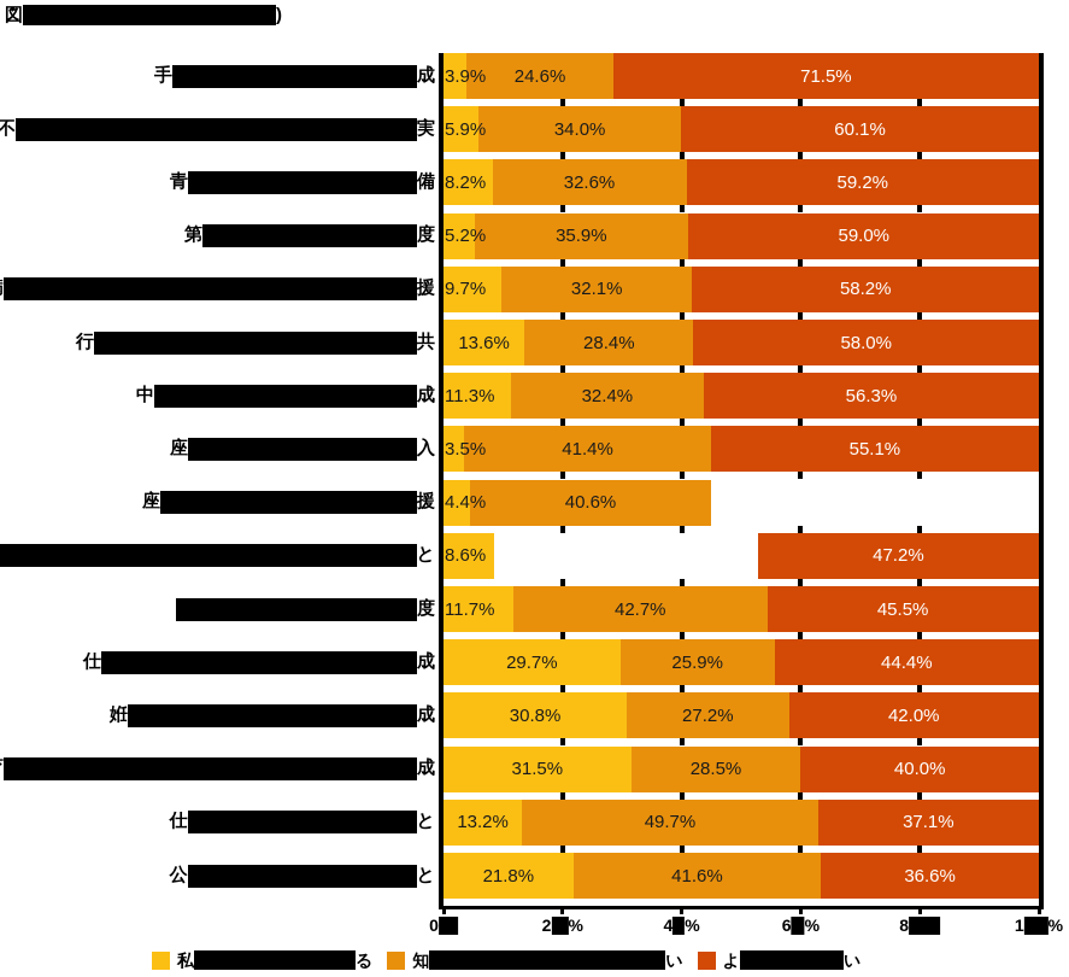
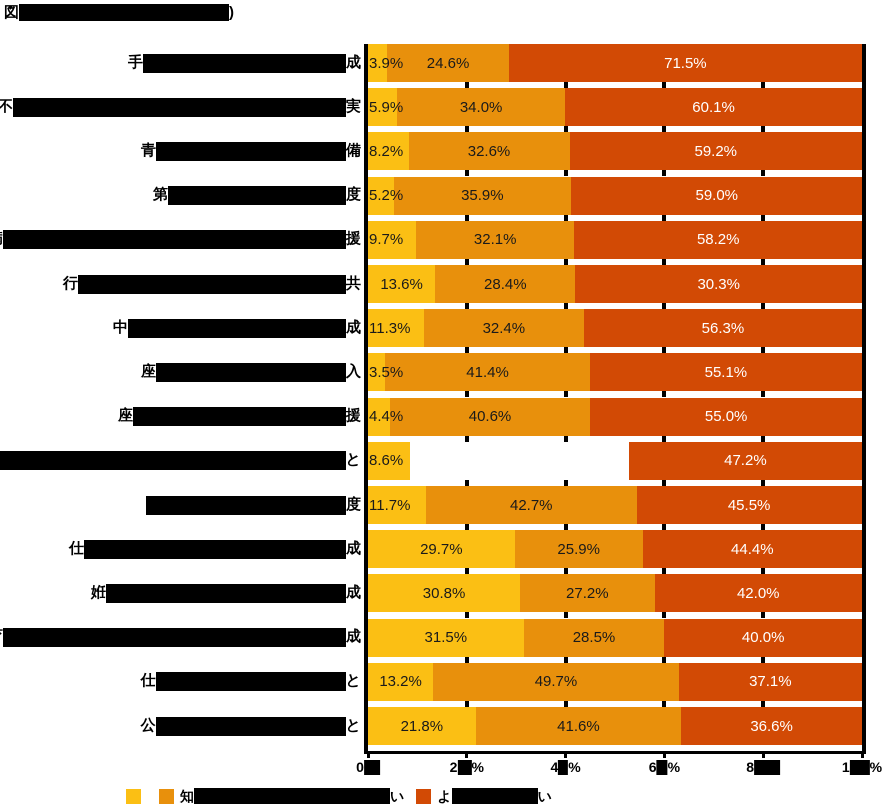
  図
  )
  手
  成
  不
  実
  青
  備
  第
  度
  援
  行
  共
  中
  成
  座
  入
  座
  援
  と
  度
  仕
  成
  姙
  成
  成
  仕
  と
  公
  と
  3.9%
  24.6%
  71.5%
  5.9%
  34.0%
  60.1%
  8.2%
  32.6%
  59.2%
  5.2%
  35.9%
  59.0%
  9.7%
  32.1%
  58.2%
  13.6%
  28.4%
- 58.0%
+ 30.3%
  11.3%
  32.4%
  56.3%
  3.5%
  41.4%
  55.1%
  4.4%
  40.6%
+ 55.0%
  8.6%
  47.2%
  11.7%
  42.7%
  45.5%
  29.7%
  25.9%
  44.4%
  30.8%
  27.2%
  42.0%
  31.5%
  28.5%
  40.0%
  13.2%
  49.7%
  37.1%
  21.8%
  41.6%
  36.6%
  0
  2
  %
  4
  %
  6
  %
  8
  1
  %
- 私
- る
  知
  い
  よ
  い
